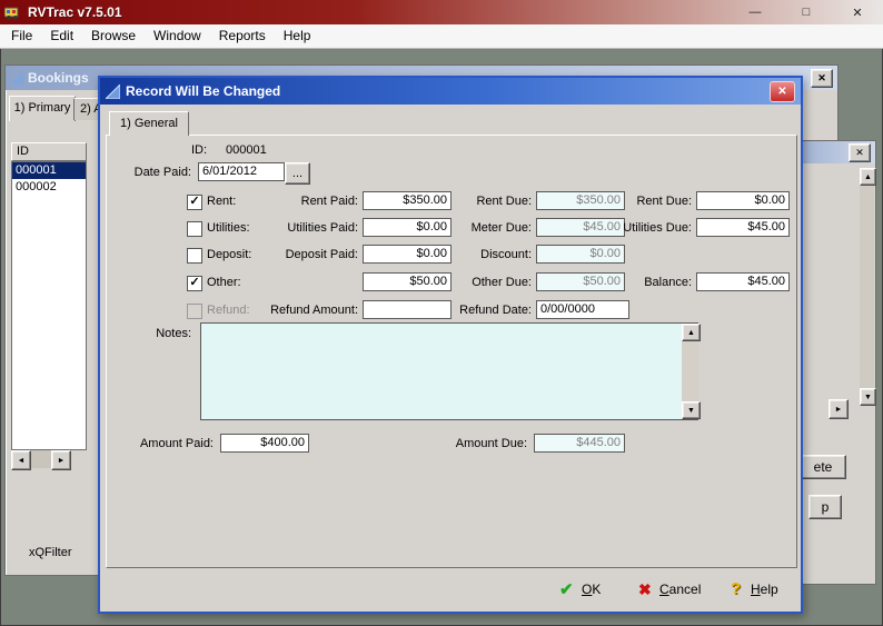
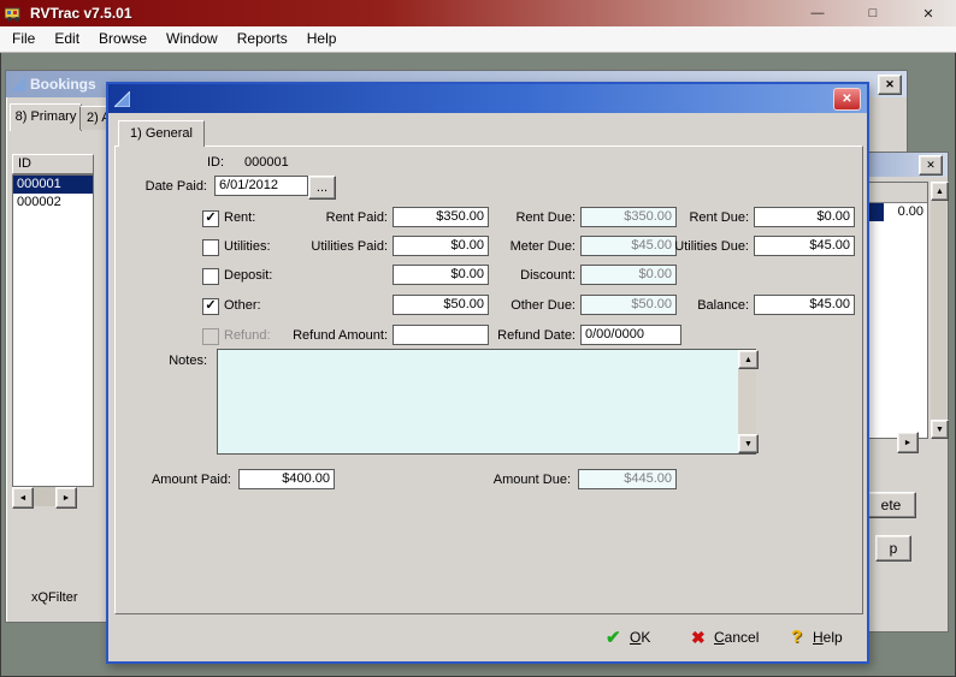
  RVTrac v7.5.01
  —
  □
  ✕
  File
  Edit
  Browse
  Window
  Reports
  Help
  Bookings
  ✕
- 1) Primary
+ 8) Primary
  ID
  000001
  000002
  xQFilter
  ✕
+ 0.00
  ete
  p
- Record Will Be Changed
  ✕
  1) General
  ID:
  000001
  Date Paid:
  6/01/2012
  ...
  ✓
  Rent:
  Rent Paid:
  $350.00
  Rent Due:
  $350.00
  Rent Due:
  $0.00
  Utilities:
  Utilities Paid:
  $0.00
  Meter Due:
  $45.00
  Utilities Due:
  $45.00
  Deposit:
- Deposit Paid:
  $0.00
  Discount:
  $0.00
  ✓
  Other:
  $50.00
  Other Due:
  $50.00
  Balance:
  $45.00
  Refund:
  Refund Amount:
  Refund Date:
  0/00/0000
  Notes:
  Amount Paid:
  $400.00
  Amount Due:
  $445.00
  ✔
  OK
  ✖
  Cancel
  ?
  Help
